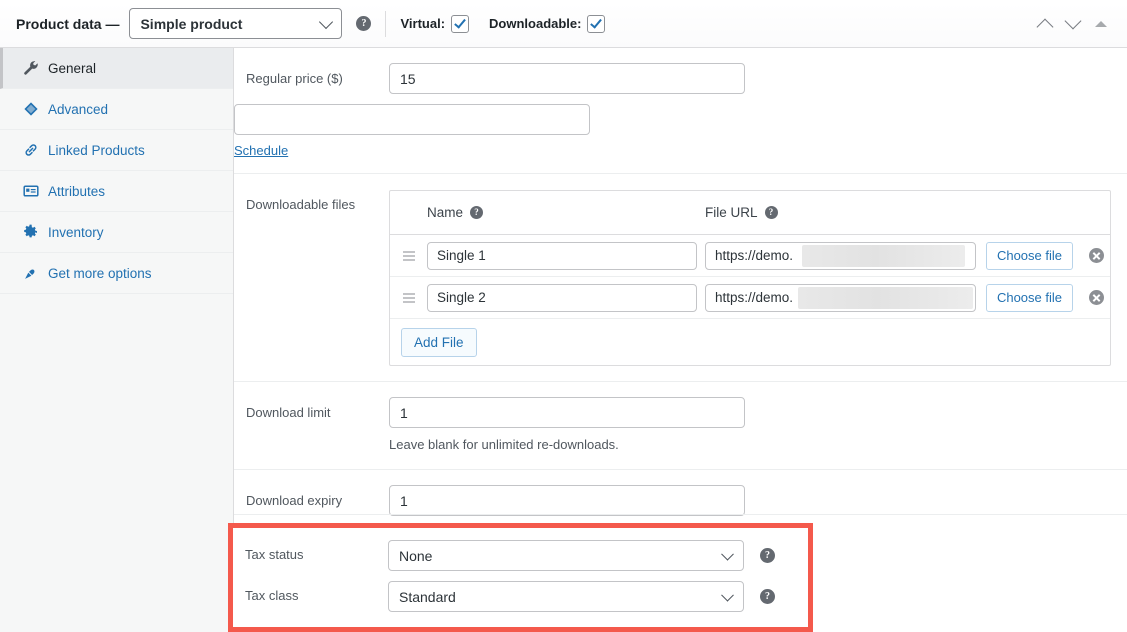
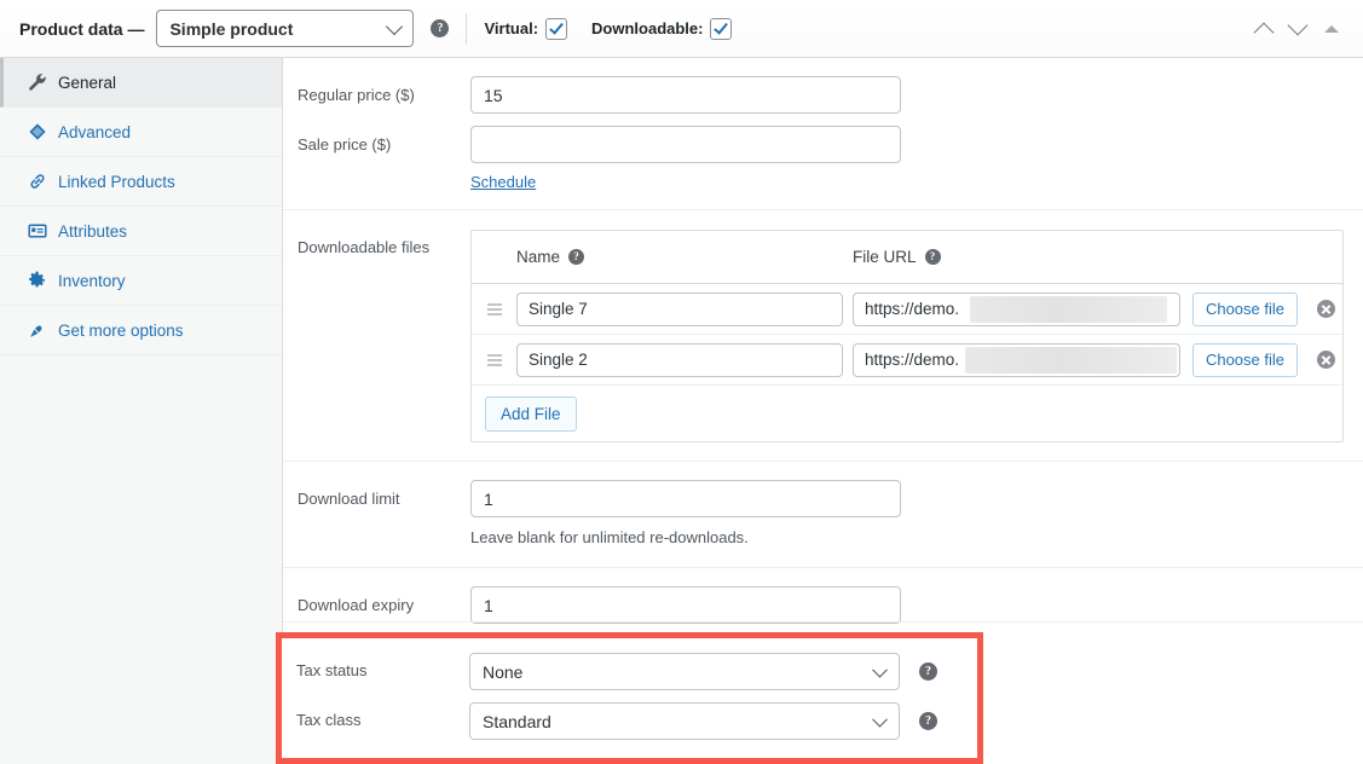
  Product data —
  Simple product
  ?
  Virtual:
  Downloadable:
  General
  Advanced
  Linked Products
  Attributes
  Inventory
  Get more options
  Regular price ($)
  15
+ Sale price ($)
  Schedule
  Downloadable files
  Name
  ?
  File URL
  ?
- Single 1
+ Single 7
  https://demo.
  Choose file
  Single 2
  https://demo.
  Choose file
  Add File
  Download limit
  1
  Leave blank for unlimited re-downloads.
  Download expiry
  1
  Tax status
  None
  ?
  Tax class
  Standard
  ?
